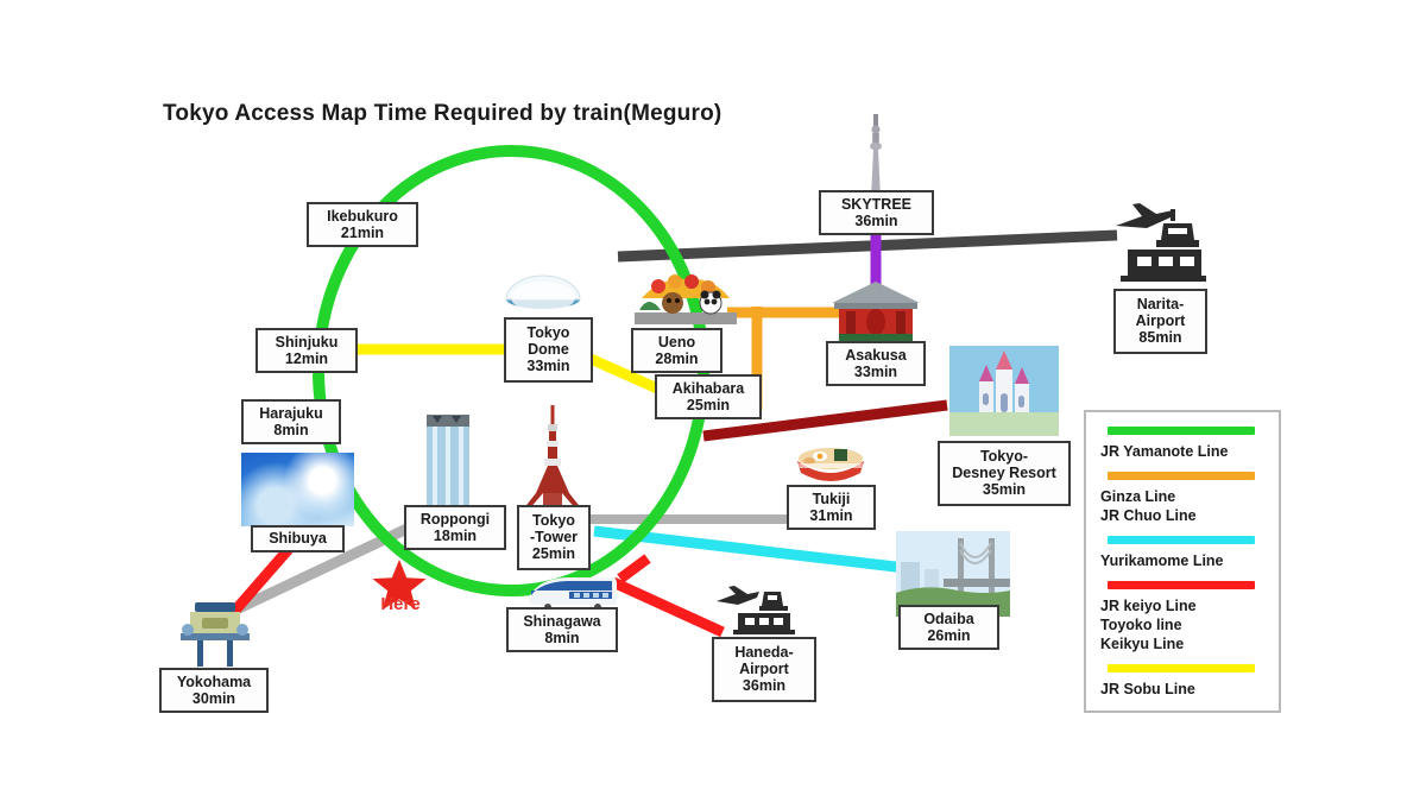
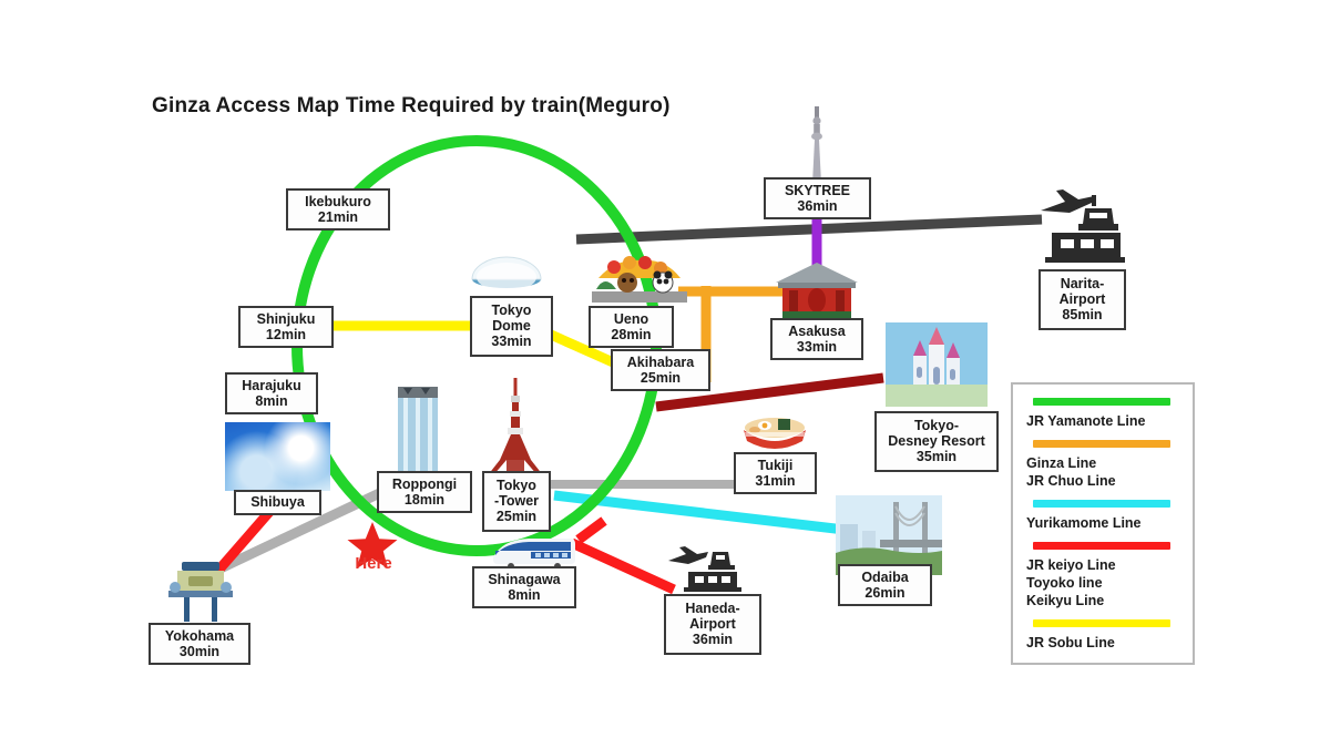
- Tokyo Access Map Time Required by train(Meguro)
+ Ginza Access Map Time Required by train(Meguro)
  Here
  Ikebukuro
  21min
  Shinjuku
  12min
  Harajuku
  8min
  Shibuya
  Yokohama
  30min
  Tokyo
  Dome
  33min
  Ueno
  28min
  Akihabara
  25min
  Roppongi
  18min
  Tokyo
  -Tower
  25min
  Shinagawa
  8min
  SKYTREE
  36min
  Asakusa
  33min
  Narita-
  Airport
  85min
  Tokyo-
  Desney Resort
  35min
  Tukiji
  31min
  Odaiba
  26min
  Haneda-
  Airport
  36min
  JR Yamanote Line
  Ginza Line
  JR Chuo Line
  Yurikamome Line
  JR keiyo Line
  Toyoko line
  Keikyu Line
  JR Sobu Line
